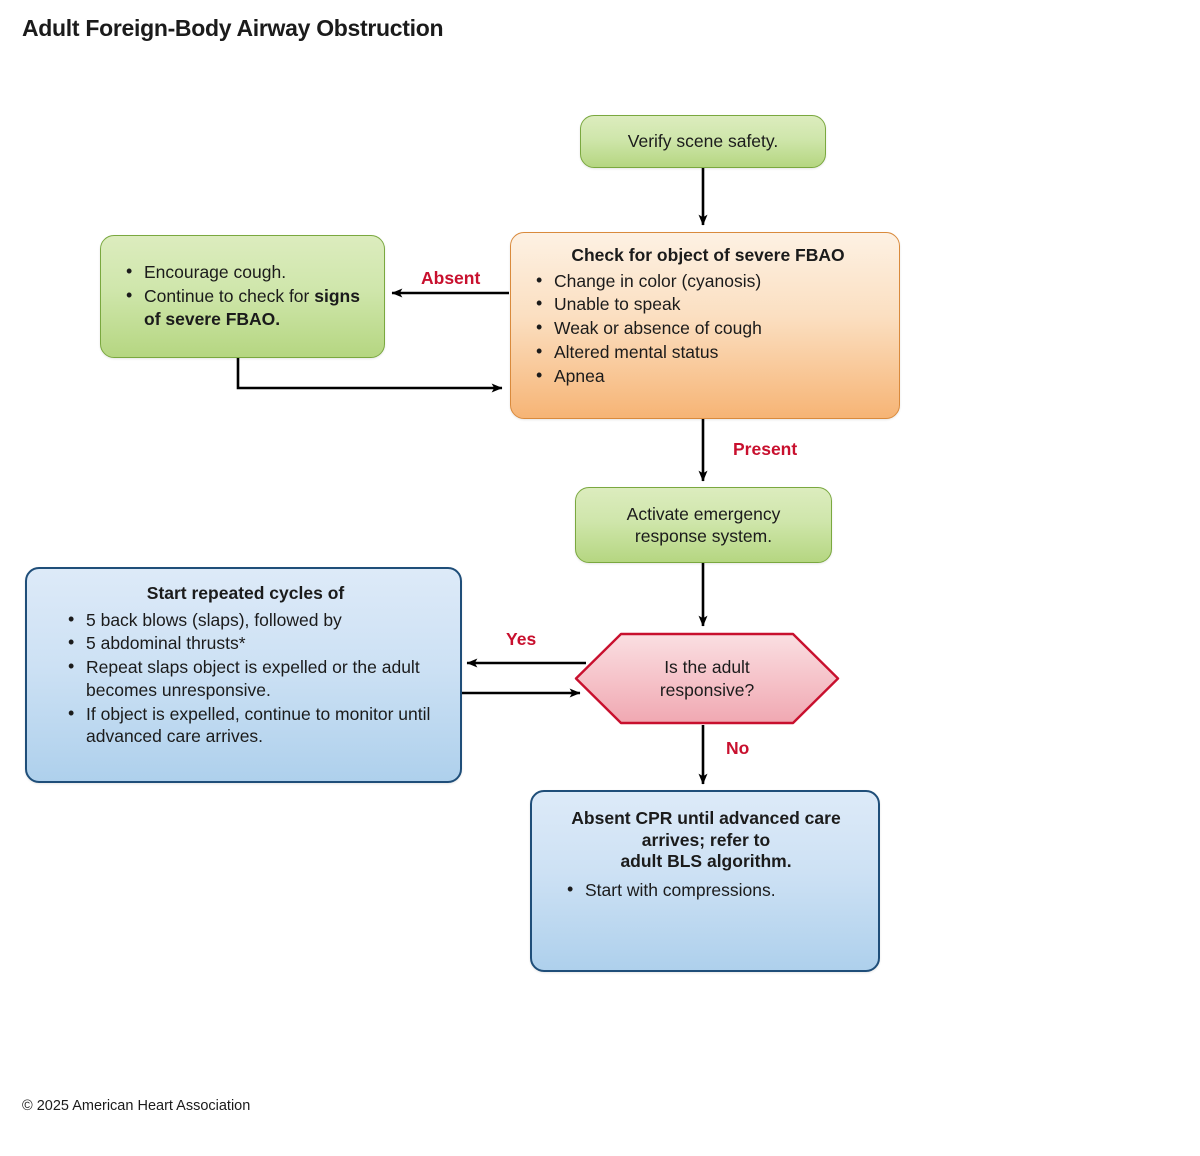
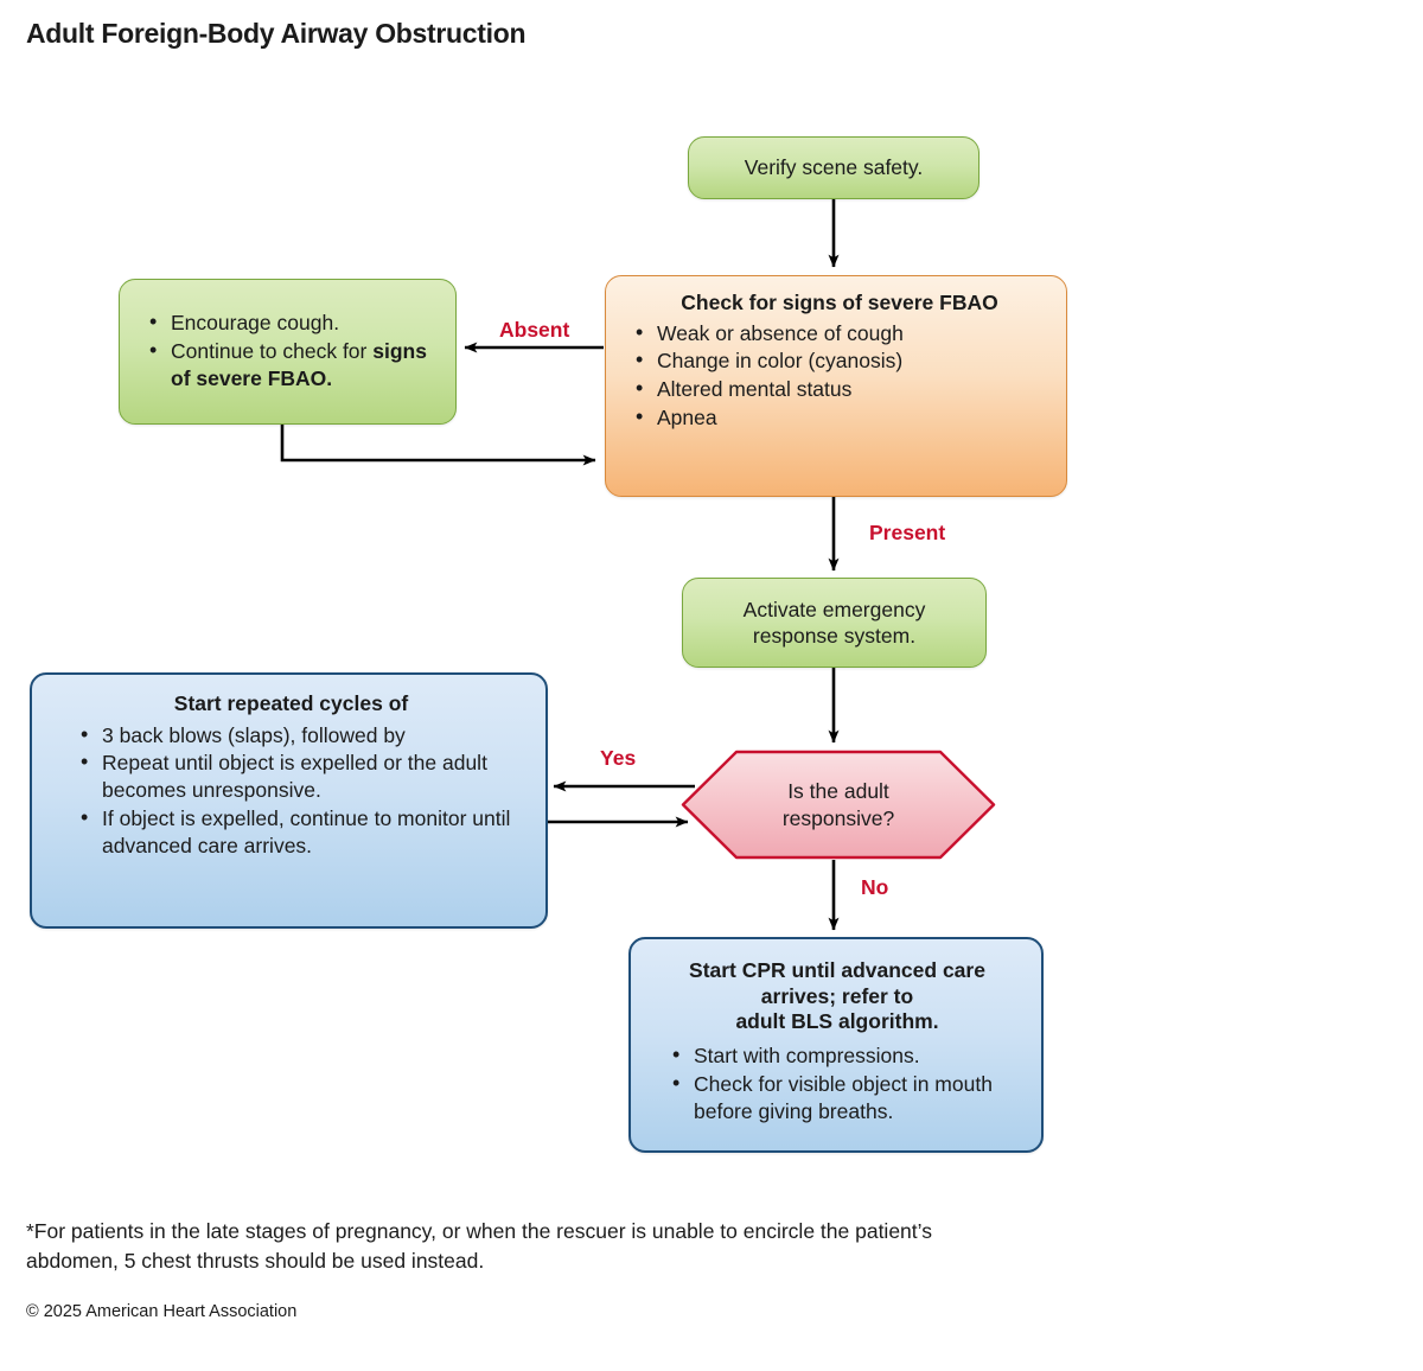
  Adult Foreign-Body Airway Obstruction
  Absent
  Present
  Yes
  No
  Verify scene safety.
- Check for object of severe FBAO
+ Check for signs of severe FBAO
- Change in color (cyanosis)
+ Weak or absence of cough
- Unable to speak
- Weak or absence of cough
+ Change in color (cyanosis)
  Altered mental status
  Apnea
  Encourage cough.
  Continue to check for signs of severe FBAO.
  Activate emergency
  response system.
  Is the adult
  responsive?
  Start repeated cycles of
- 5 back blows (slaps), followed by
+ 3 back blows (slaps), followed by
- 5 abdominal thrusts*
- Repeat slaps object is expelled or the adult becomes unresponsive.
+ Repeat until object is expelled or the adult becomes unresponsive.
  If object is expelled, continue to monitor until advanced care arrives.
- Absent CPR until advanced care
+ Start CPR until advanced care
  arrives; refer to
  adult BLS algorithm.
  Start with compressions.
+ Check for visible object in mouth before giving breaths.
+ *For patients in the late stages of pregnancy, or when the rescuer is unable to encircle the patient’s abdomen, 5 chest thrusts should be used instead.
  © 2025 American Heart Association
